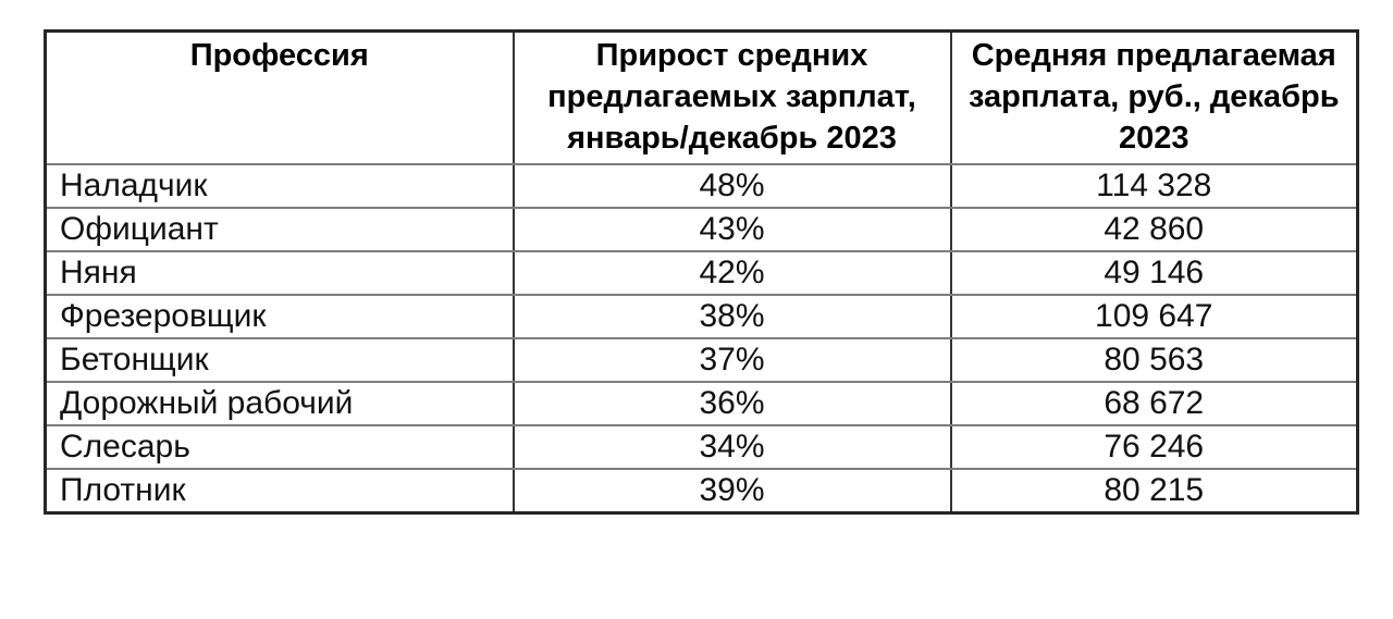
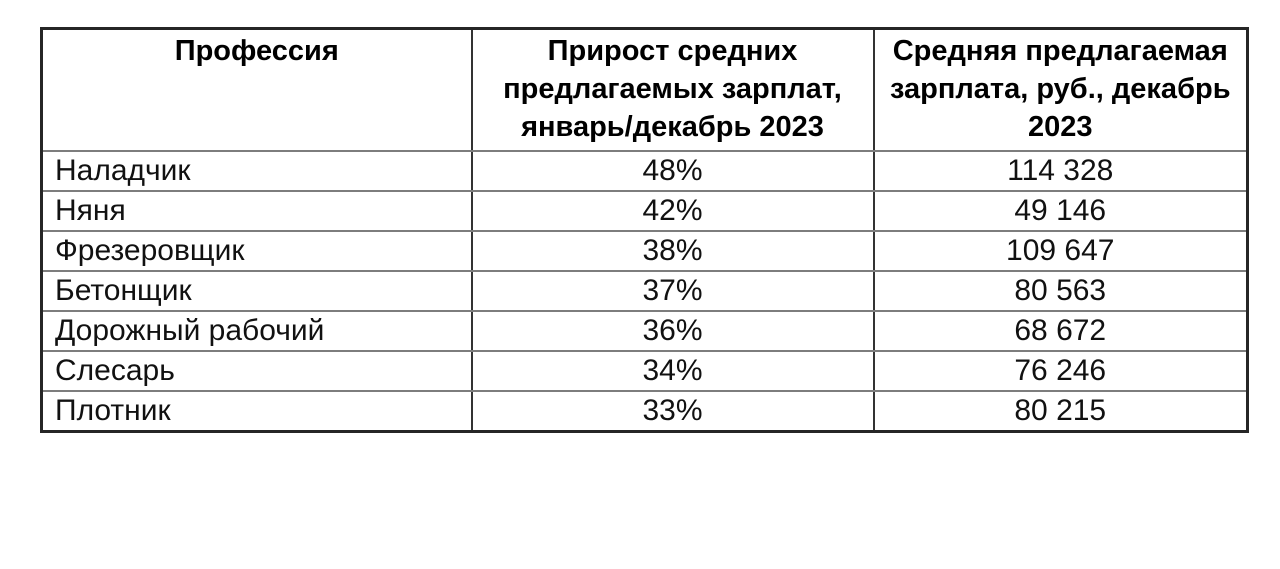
  Профессия	Прирост средних предлагаемых зарплат, январь/декабрь 2023	Средняя предлагаемая зарплата, руб., декабрь 2023
  Наладчик	48%	114 328
- Официант	43%	42 860
  Няня	42%	49 146
  Фрезеровщик	38%	109 647
  Бетонщик	37%	80 563
  Дорожный рабочий	36%	68 672
  Слесарь	34%	76 246
- Плотник	39%	80 215
+ Плотник	33%	80 215
